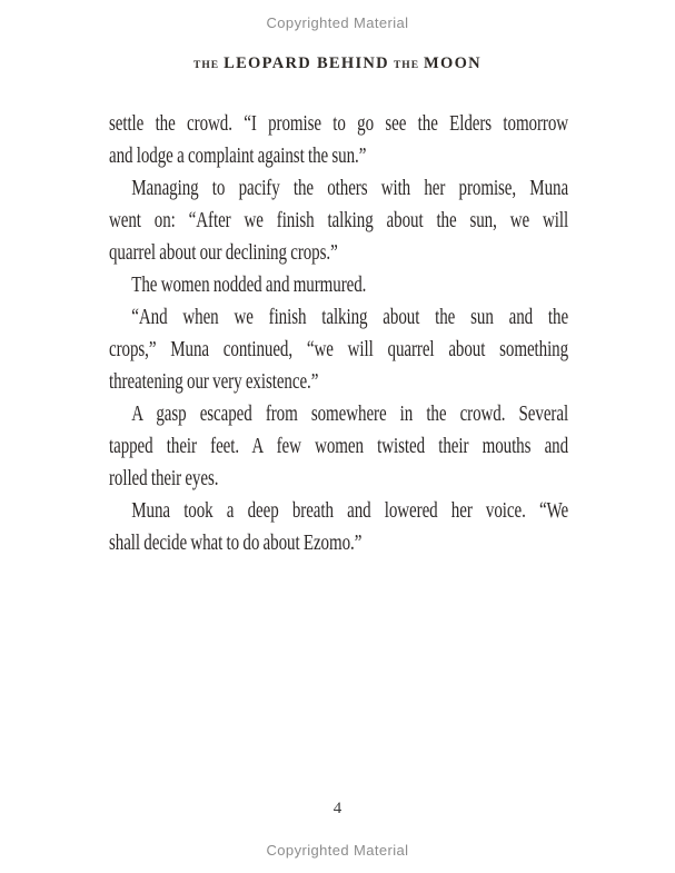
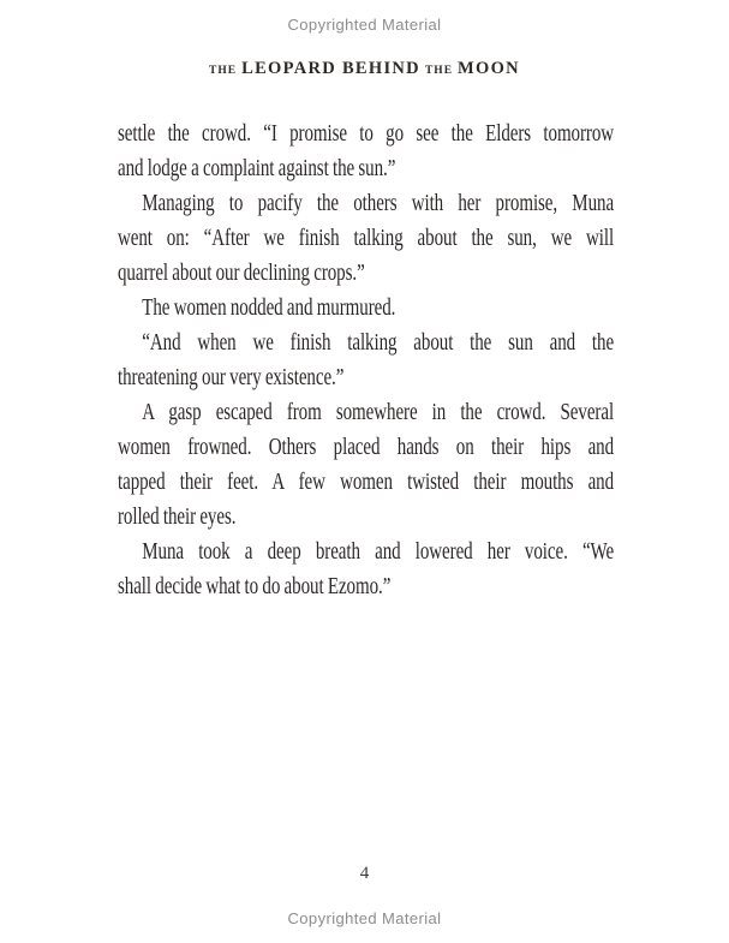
  Copyrighted Material
  THE LEOPARD BEHIND THE MOON
  settle the crowd. “I promise to go see the Elders tomorrow
  and lodge a complaint against the sun.”
  Managing to pacify the others with her promise, Muna
  went on: “After we finish talking about the sun, we will
  quarrel about our declining crops.”
  The women nodded and murmured.
  “And when we finish talking about the sun and the
- crops,” Muna continued, “we will quarrel about something
  threatening our very existence.”
  A gasp escaped from somewhere in the crowd. Several
+ women frowned. Others placed hands on their hips and
  tapped their feet. A few women twisted their mouths and
  rolled their eyes.
  Muna took a deep breath and lowered her voice. “We
  shall decide what to do about Ezomo.”
  4
  Copyrighted Material
